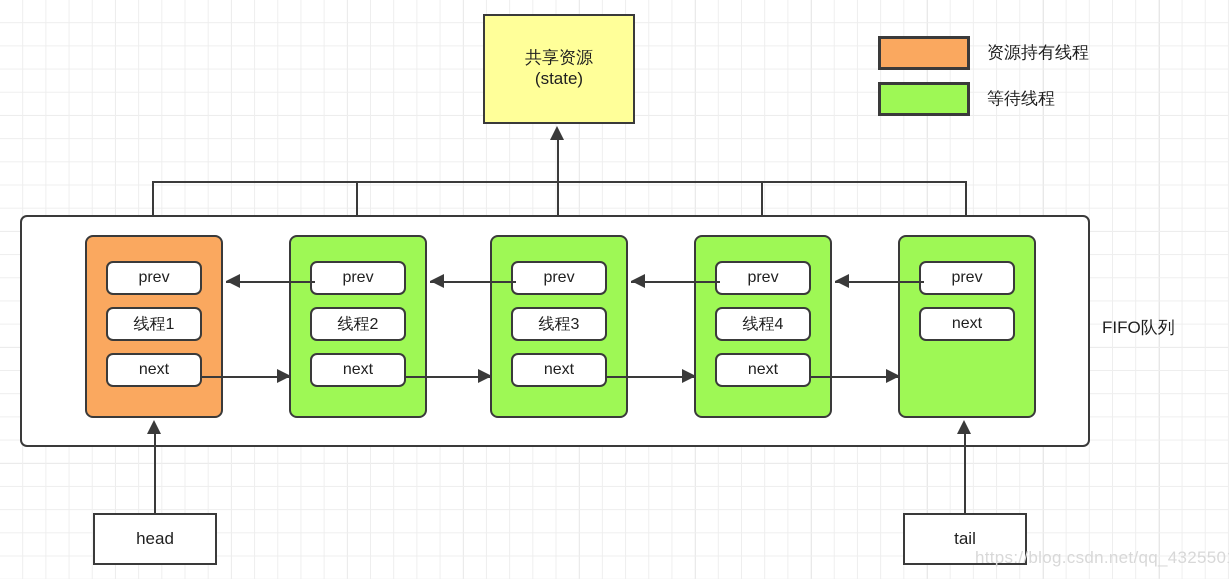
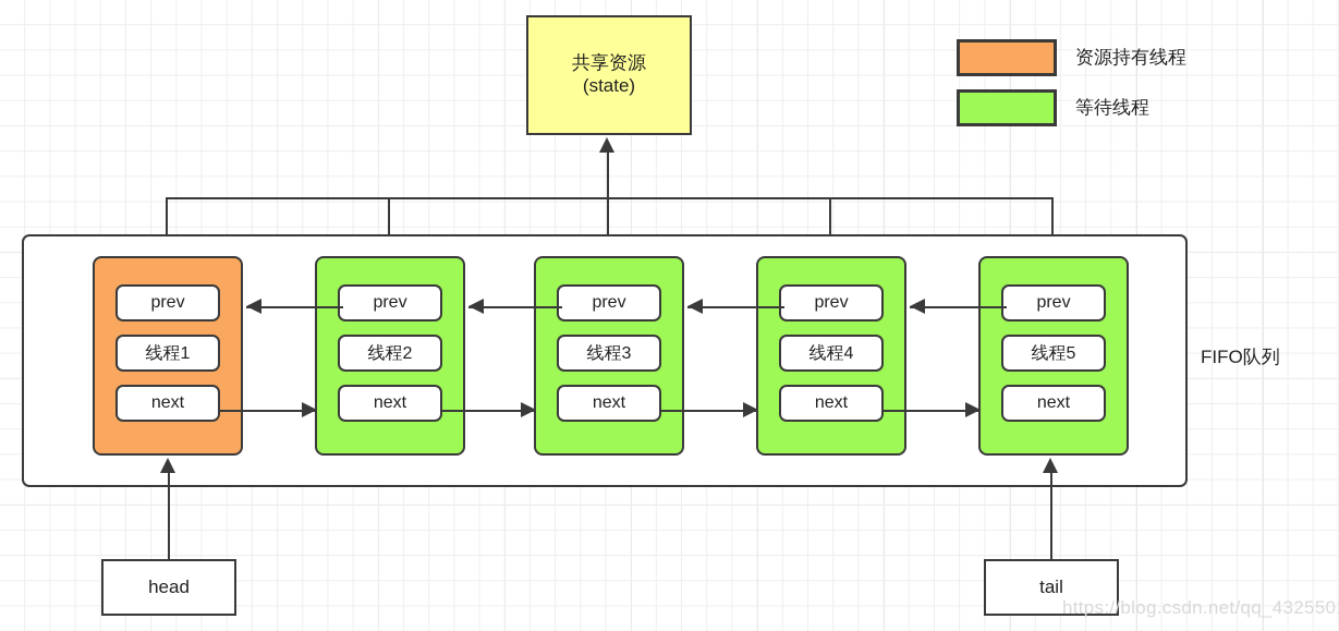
  共享资源
  (state)
  FIFO队列
  prev
  线程1
  next
  prev
  线程2
  next
  prev
  线程3
  next
  prev
  线程4
  next
  prev
+ 线程5
  next
  head
  tail
  资源持有线程
  等待线程
  https://blog.csdn.net/qq_432550
